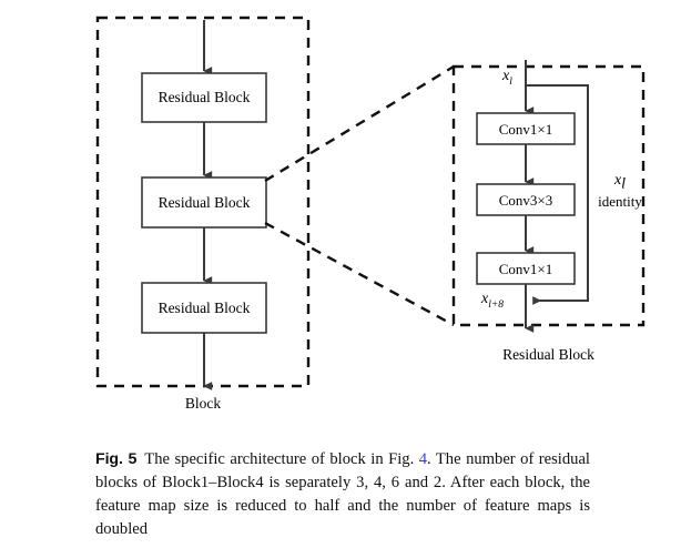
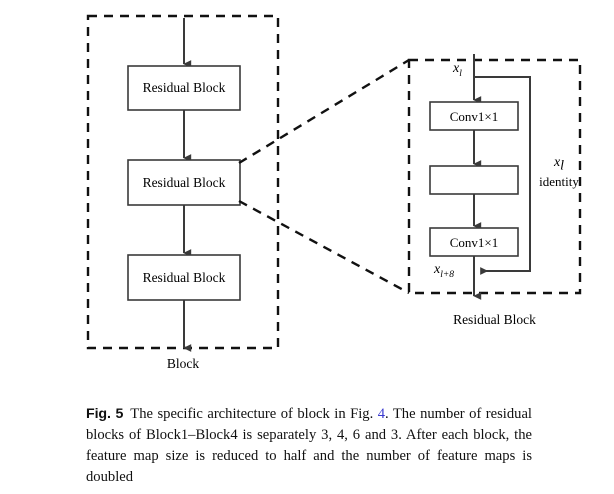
  Residual Block
  Residual Block
  Residual Block
  Block
  xl
  Conv1×1
- Conv3×3
  Conv1×1
  xl
  identity
  xl+8
  Residual Block
- Fig. 5 The specific architecture of block in Fig. 4. The number of residual blocks of Block1–Block4 is separately 3, 4, 6 and 2. After each block, the feature map size is reduced to half and the number of feature maps is doubled
+ Fig. 5 The specific architecture of block in Fig. 4. The number of residual blocks of Block1–Block4 is separately 3, 4, 6 and 3. After each block, the feature map size is reduced to half and the number of feature maps is doubled
